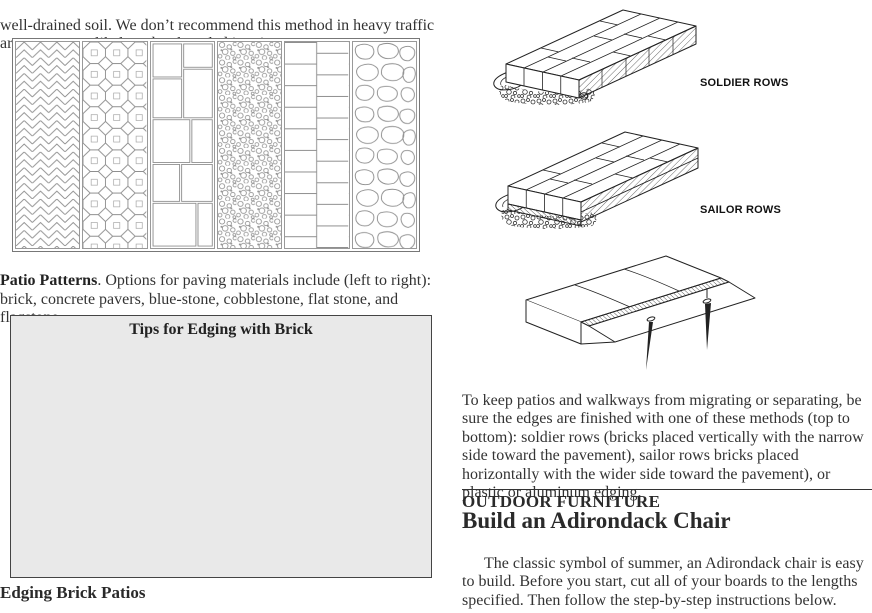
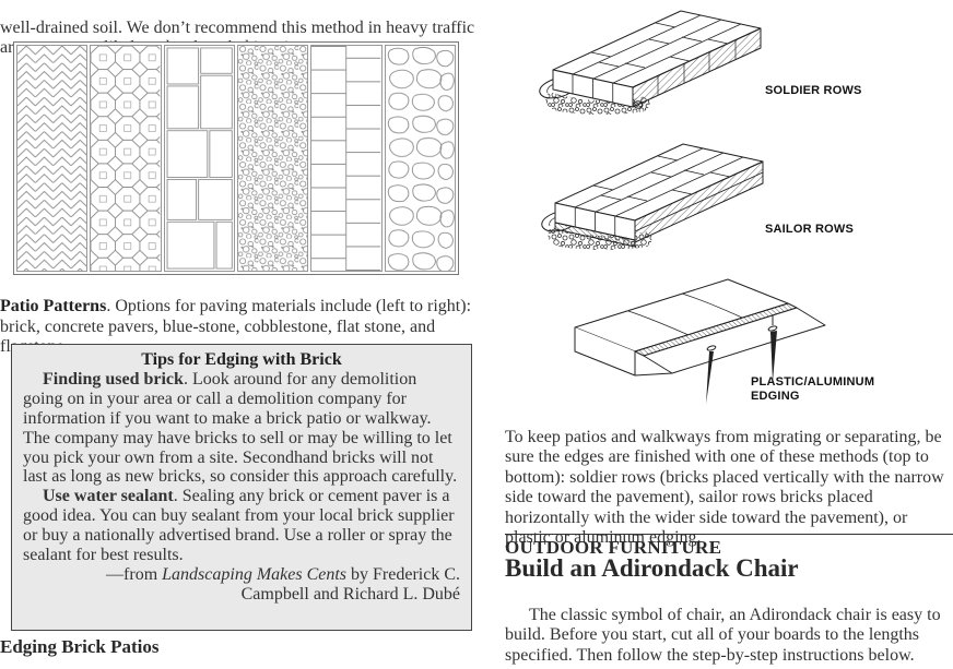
  Patio Patterns. Options for paving materials include (left to right): brick, concrete pavers, blue-stone, cobblestone, flat stone, and fl
  Tips for Edging with Brick
+ Finding used brick. Look around for any demolition going on in your area or call a demolition company for information if you want to make a brick patio or walkway. The company may have bricks to sell or may be willing to let you pick your own from a site. Secondhand bricks will not last as long as new bricks, so consider this approach carefully.
+ Use water sealant. Sealing any brick or cement paver is a good idea. You can buy sealant from your local brick supplier or buy a nationally advertised brand. Use a roller or spray the sealant for best results.
+ —from Landscaping Makes Cents by Frederick C. Campbell and Richard L. Dubé
  Edging Brick Patios
  SOLDIER ROWS
  SAILOR ROWS
+ PLASTIC/ALUMINUM EDGING
  To keep patios and walkways from migrating or separating, be sure the edges are finished with one of these methods (top to bottom): soldier rows (bricks placed vertically with the narrow side toward the pavement), sailor rows bricks placed horizontally with the wider side toward the pavement), or plastic or aluminum edging.
  OUTDOOR FURNITURE
  Build an Adirondack Chair
- The classic symbol of summer, an Adirondack chair is easy to build. Before you start, cut all of your boards to the lengths specified. Then follow the step-by-step instructions below.
+ The classic symbol of chair, an Adirondack chair is easy to build. Before you start, cut all of your boards to the lengths specified. Then follow the step-by-step instructions below.
